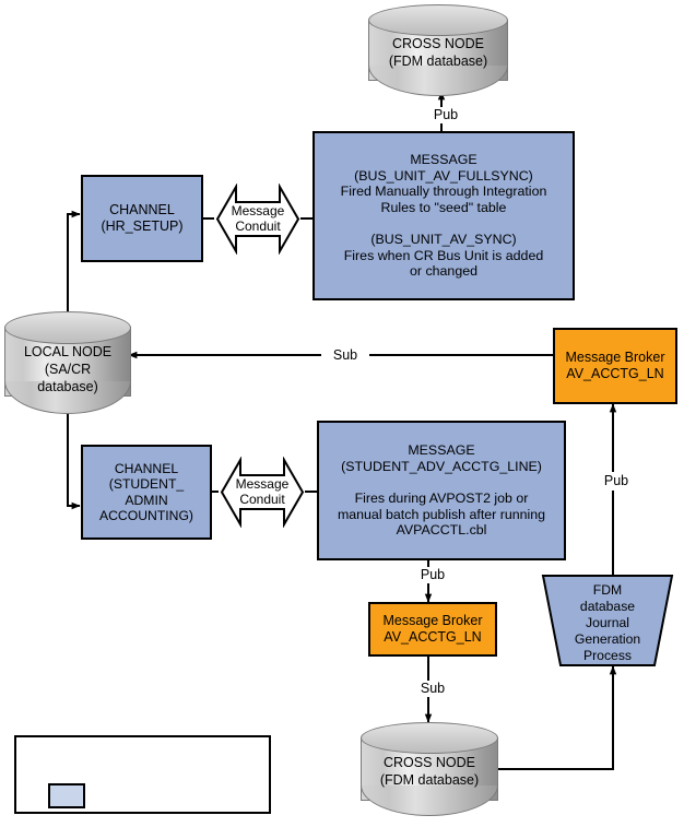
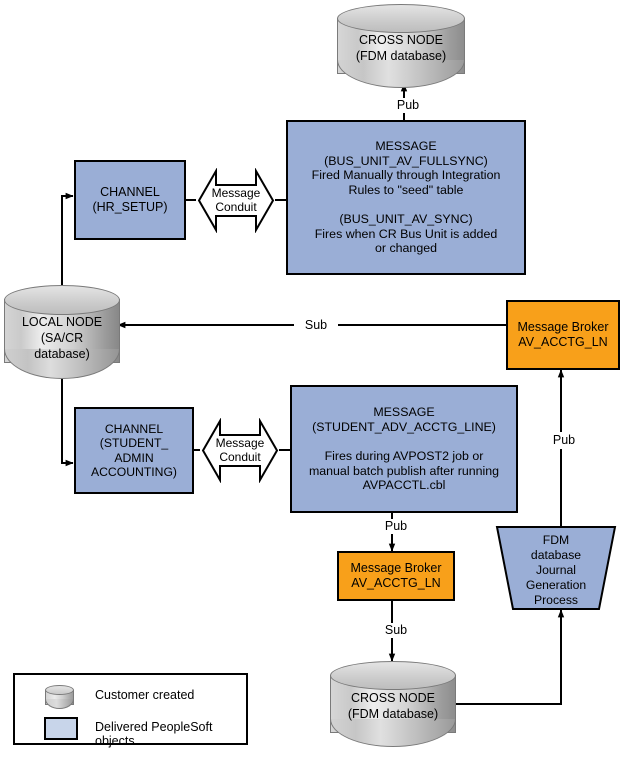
  Pub
  Sub
  Pub
  Pub
  Sub
  CROSS NODE
  (FDM database)
  CHANNEL
  (HR_SETUP)
  Message
  Conduit
  MESSAGE
  (BUS_UNIT_AV_FULLSYNC)
  Fired Manually through Integration
  Rules to "seed" table
  (BUS_UNIT_AV_SYNC)
  Fires when CR Bus Unit is added
  or changed
  LOCAL NODE
  (SA/CR
  database)
  Message Broker
  AV_ACCTG_LN
  CHANNEL
  (STUDENT_
  ADMIN
  ACCOUNTING)
  Message
  Conduit
  MESSAGE
  (STUDENT_ADV_ACCTG_LINE)
  Fires during AVPOST2 job or
  manual batch publish after running
  AVPACCTL.cbl
  FDM
  database
  Journal
  Generation
  Process
  Message Broker
  AV_ACCTG_LN
  CROSS NODE
  (FDM database)
+ Customer created
+ Delivered PeopleSoft objects
